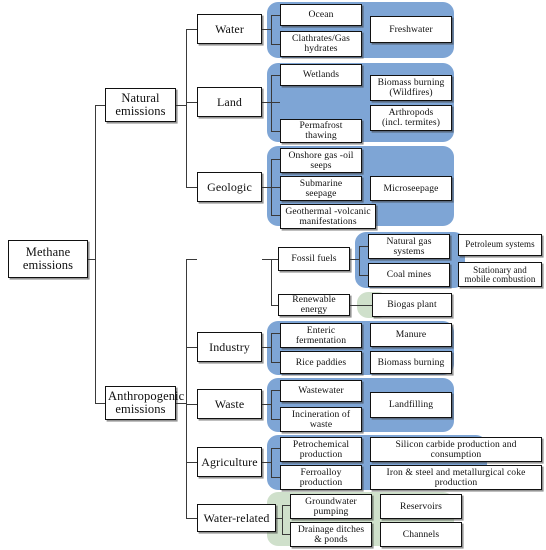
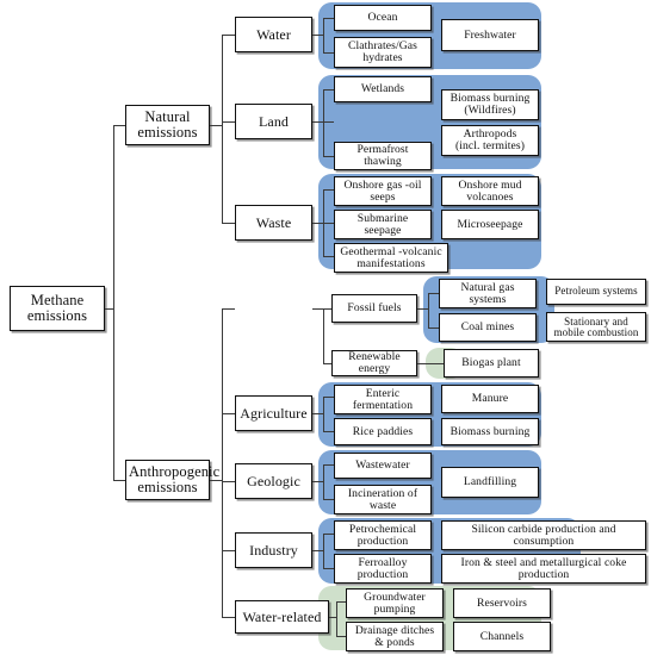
  Methane
  emissions
  Natural
  emissions
  Anthropogenic
  emissions
  Water
  Land
- Geologic
+ Waste
- Industry
+ Agriculture
- Waste
+ Geologic
- Agriculture
+ Industry
  Water-related
  Ocean
  Clathrates/Gas
  hydrates
  Freshwater
  Wetlands
  Permafrost
  thawing
  Biomass burning
  (Wildfires)
  Arthropods
  (incl. termites)
  Onshore gas -oil
  seeps
  Submarine
  seepage
  Geothermal -volcanic
  manifestations
+ Onshore mud
+ volcanoes
  Microseepage
  Fossil fuels
  Renewable energy
  Natural gas
  systems
  Coal mines
  Biogas plant
  Petroleum systems
  Stationary and
  mobile combustion
  Enteric
  fermentation
  Rice paddies
  Manure
  Biomass burning
  Wastewater
  Incineration of
  waste
  Landfilling
  Petrochemical
  production
  Ferroalloy
  production
  Silicon carbide production and
  consumption
  Iron & steel and metallurgical coke
  production
  Groundwater
  pumping
  Drainage ditches
  & ponds
  Reservoirs
  Channels
